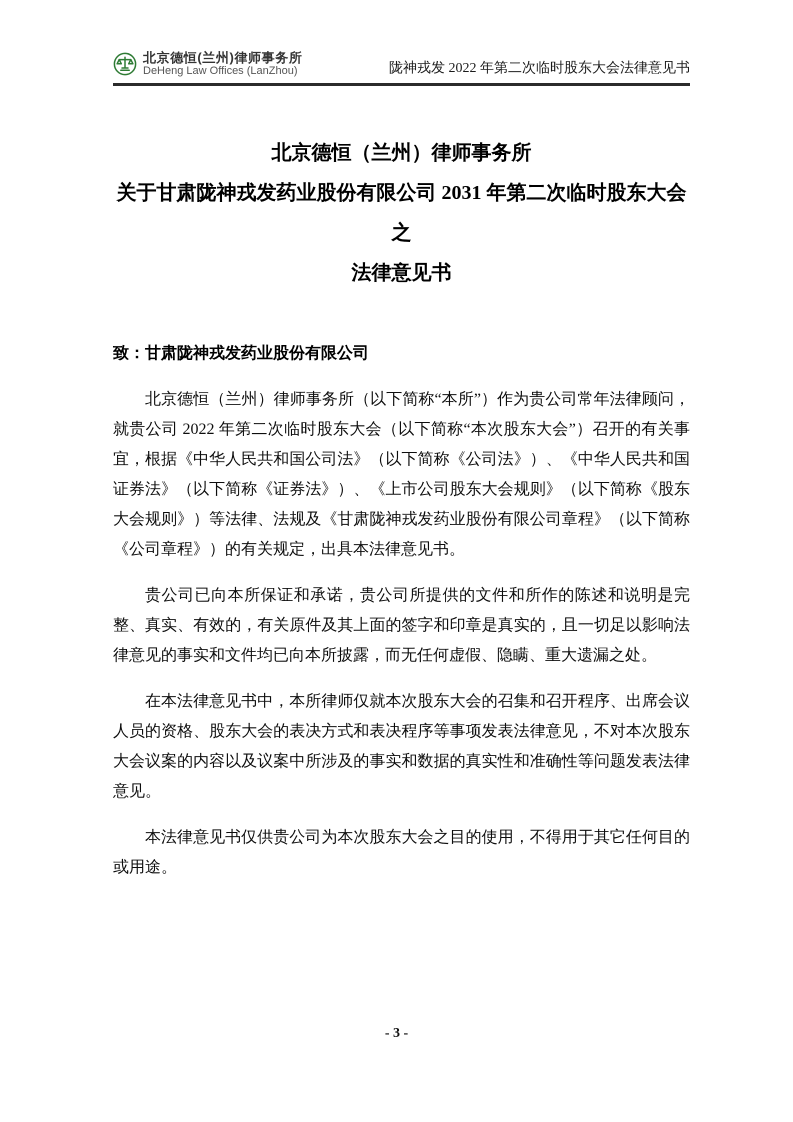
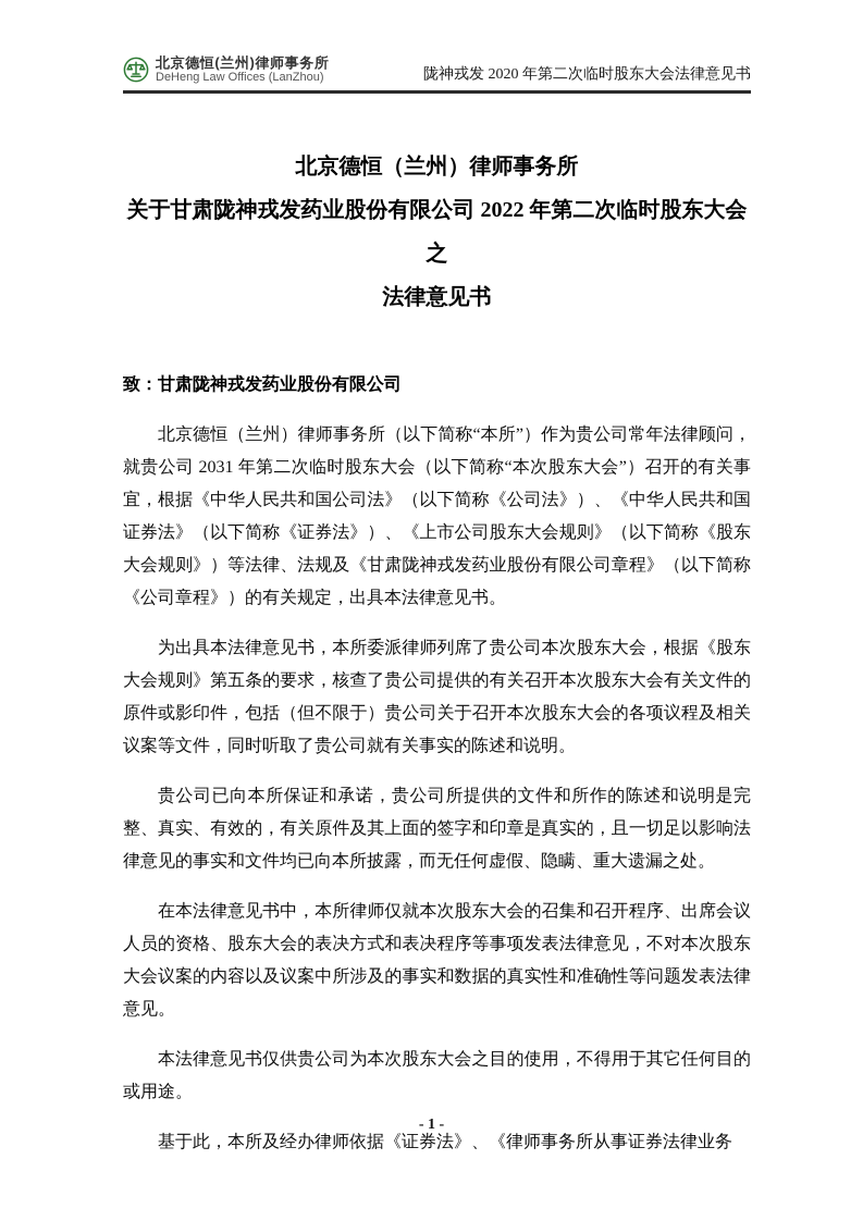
  北京德恒(兰州)律师事务所
  DeHeng Law Offices (LanZhou)
- 陇神戎发 2022 年第二次临时股东大会法律意见书
+ 陇神戎发 2020 年第二次临时股东大会法律意见书
  北京德恒（兰州）律师事务所
- 关于甘肃陇神戎发药业股份有限公司 2031 年第二次临时股东大会之
+ 关于甘肃陇神戎发药业股份有限公司 2022 年第二次临时股东大会之
  法律意见书
  致：甘肃陇神戎发药业股份有限公司
- 北京德恒（兰州）律师事务所（以下简称“本所”）作为贵公司常年法律顾问，就贵公司 2022 年第二次临时股东大会（以下简称“本次股东大会”）召开的有关事宜，根据《中华人民共和国公司法》（以下简称《公司法》）、《中华人民共和国证券法》（以下简称《证券法》）、《上市公司股东大会规则》（以下简称《股东大会规则》）等法律、法规及《甘肃陇神戎发药业股份有限公司章程》（以下简称《公司章程》）的有关规定，出具本法律意见书。
+ 北京德恒（兰州）律师事务所（以下简称“本所”）作为贵公司常年法律顾问，就贵公司 2031 年第二次临时股东大会（以下简称“本次股东大会”）召开的有关事宜，根据《中华人民共和国公司法》（以下简称《公司法》）、《中华人民共和国证券法》（以下简称《证券法》）、《上市公司股东大会规则》（以下简称《股东大会规则》）等法律、法规及《甘肃陇神戎发药业股份有限公司章程》（以下简称《公司章程》）的有关规定，出具本法律意见书。
+ 为出具本法律意见书，本所委派律师列席了贵公司本次股东大会，根据《股东大会规则》第五条的要求，核查了贵公司提供的有关召开本次股东大会有关文件的原件或影印件，包括（但不限于）贵公司关于召开本次股东大会的各项议程及相关议案等文件，同时听取了贵公司就有关事实的陈述和说明。
  贵公司已向本所保证和承诺，贵公司所提供的文件和所作的陈述和说明是完整、真实、有效的，有关原件及其上面的签字和印章是真实的，且一切足以影响法律意见的事实和文件均已向本所披露，而无任何虚假、隐瞒、重大遗漏之处。
  在本法律意见书中，本所律师仅就本次股东大会的召集和召开程序、出席会议人员的资格、股东大会的表决方式和表决程序等事项发表法律意见，不对本次股东大会议案的内容以及议案中所涉及的事实和数据的真实性和准确性等问题发表法律意见。
  本法律意见书仅供贵公司为本次股东大会之目的使用，不得用于其它任何目的或用途。
+ 基于此，本所及经办律师依据《证券法》、《律师事务所从事证券法律业务
- - 3 -
+ - 1 -
